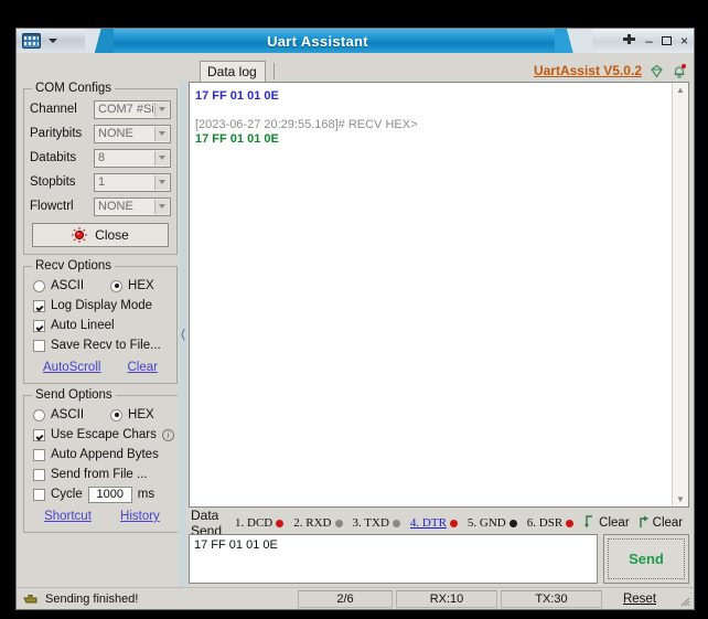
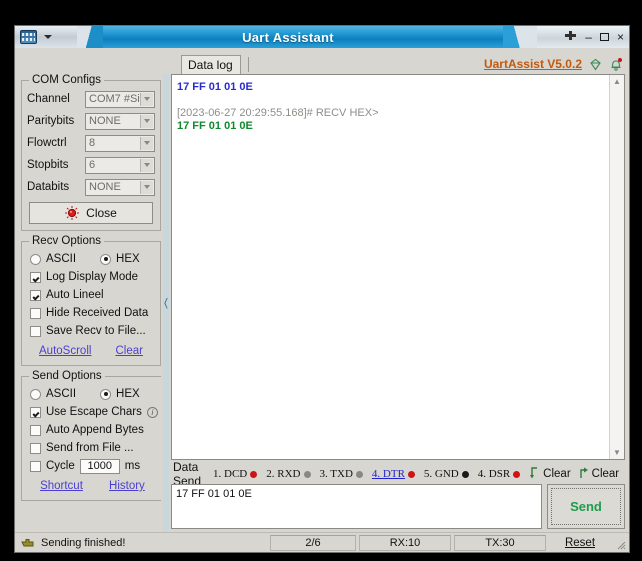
  Uart Assistant
  –
  ×
  Data log
  UartAssist V5.0.2
  COM Configs
  Channel
  COM7 #Si
  Paritybits
  NONE
- Databits
+ Flowctrl
  8
  Stopbits
- 1
+ 6
- Flowctrl
+ Databits
  NONE
  Close
  Recv Options
  ASCII
  HEX
  Log Display Mode
  Auto Lineel
+ Hide Received Data
  Save Recv to File...
  AutoScroll
  Clear
  Send Options
  ASCII
  HEX
  Use Escape Chars
  i
  Auto Append Bytes
  Send from File ...
  Cycle
  1000
  ms
  Shortcut
  History
  〈
  17 FF 01 01 0E
  [2023-06-27 20:29:55.168]# RECV HEX>
  17 FF 01 01 0E
  ▲
  ▼
  Data Send
  1. DCD
  2. RXD
  3. TXD
  4. DTR
  5. GND
- 6. DSR
+ 4. DSR
  Clear
  Clear
  17 FF 01 01 0E
  Send
  Sending finished!
  2/6
  RX:10
  TX:30
  Reset
